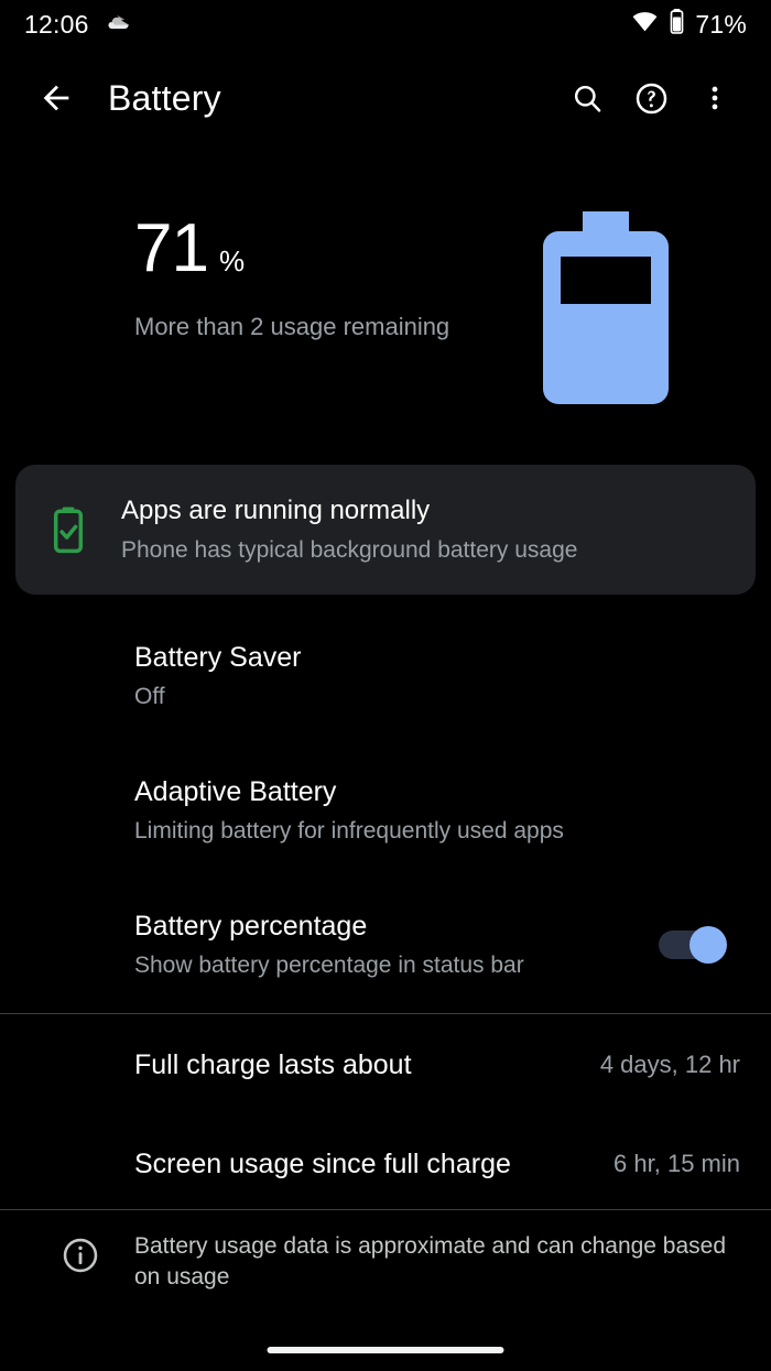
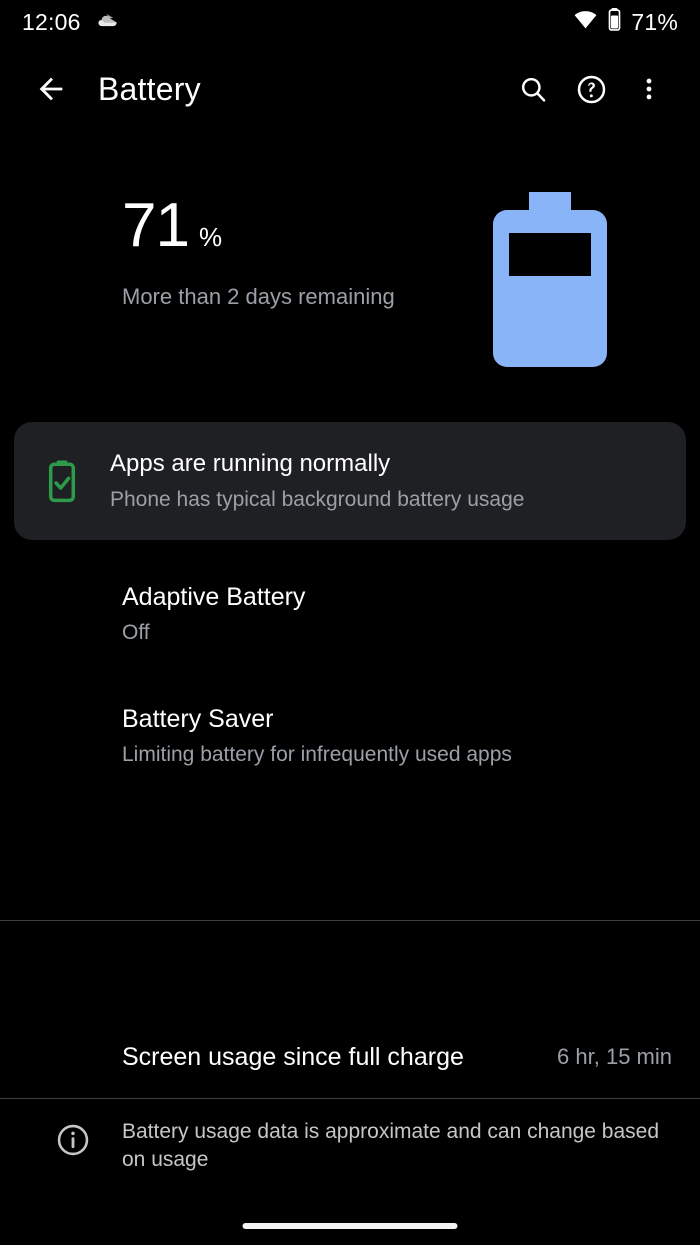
  12:06
  71%
  Battery
  71
  %
- More than 2 usage remaining
+ More than 2 days remaining
  Apps are running normally
  Phone has typical background battery usage
- Battery Saver
+ Adaptive Battery
  Off
- Adaptive Battery
+ Battery Saver
  Limiting battery for infrequently used apps
- Battery percentage
- Show battery percentage in status bar
- Full charge lasts about
- 4 days, 12 hr
  Screen usage since full charge
  6 hr, 15 min
  Battery usage data is approximate and can change based on usage
